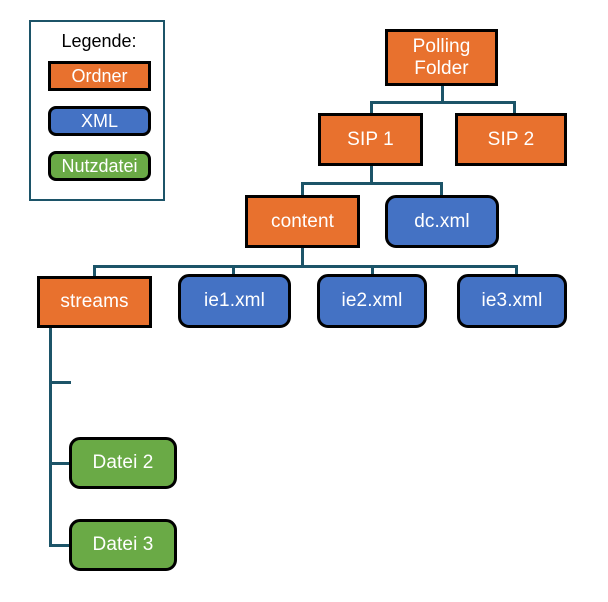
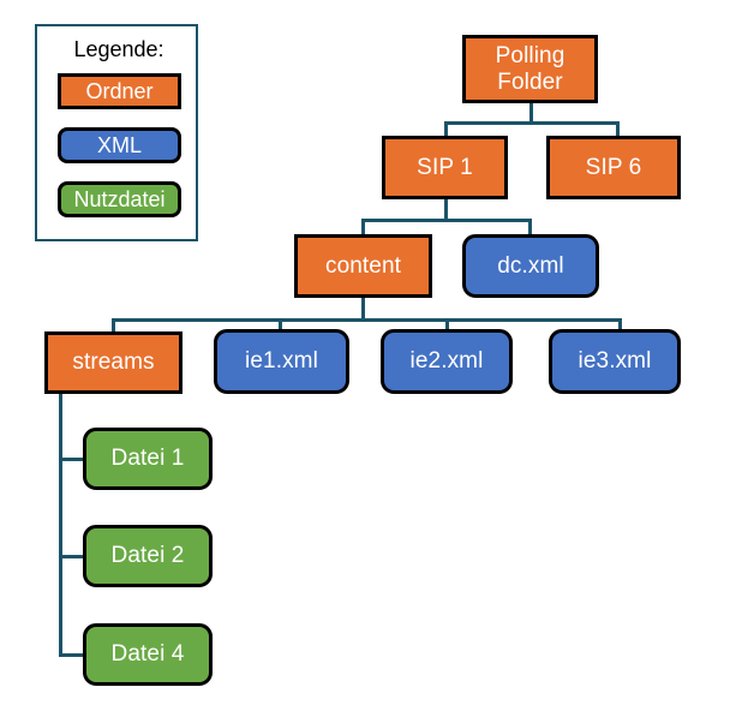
  Legende:
  Ordner
  XML
  Nutzdatei
  Polling
  Folder
  SIP 1
- SIP 2
+ SIP 6
  content
  dc.xml
  streams
  ie1.xml
  ie2.xml
  ie3.xml
+ Datei 1
  Datei 2
- Datei 3
+ Datei 4
